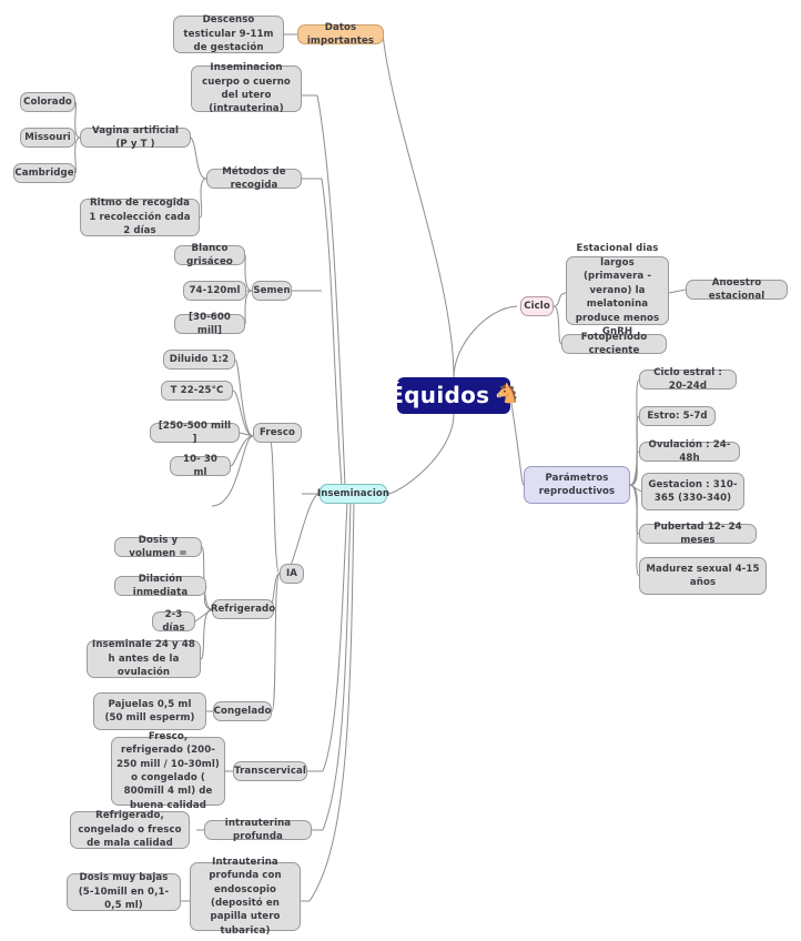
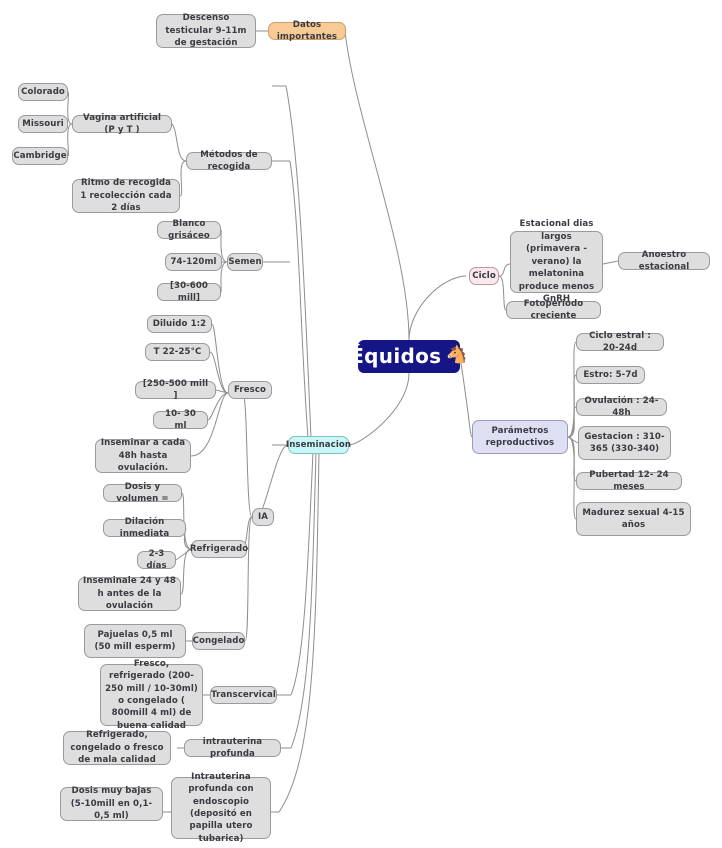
  Descenso testicular 9-11m de gestación
  Datos importantes
- Inseminacion cuerpo o cuerno del utero (intrauterina)
  Colorado
  Missouri
  Vagina artificial (P y T )
  Cambridge
  Métodos de recogida
  Ritmo de recogida 1 recolección cada 2 días
  Blanco grisáceo
  74-120ml
  Semen
  [30-600 mill]
  Diluido 1:2
  T 22-25°C
  [250-500 mill ]
  Fresco
  10- 30 ml
  Inseminacion
+ Inseminar a cada 48h hasta ovulación.
  Dosis y volumen =
  IA
  Dilación inmediata
  Refrigerado
  2-3 días
  Inseminale 24 y 48 h antes de la ovulación
  Pajuelas 0,5 ml (50 mill esperm)
  Congelado
  Fresco, refrigerado (200-250 mill / 10-30ml) o congelado ( 800mill 4 ml) de buena calidad
  Transcervical
  Refrigerado, congelado o fresco de mala calidad
  intrauterina profunda
  Dosis muy bajas (5-10mill en 0,1-0,5 ml)
  Intrauterina profunda con endoscopio (depositó en papilla utero tubarica)
  Équidos
  🐴
  Ciclo
  Estacional dias largos (primavera - verano) la melatonina produce menos
  Anoestro estacional
  Fotoperiodo creciente
  Parámetros reproductivos
  Ciclo estral : 20-24d
  Estro: 5-7d
  Ovulación : 24-48h
  Gestacion : 310-365 (330-340)
  Pubertad 12- 24 meses
  Madurez sexual 4-15 años
